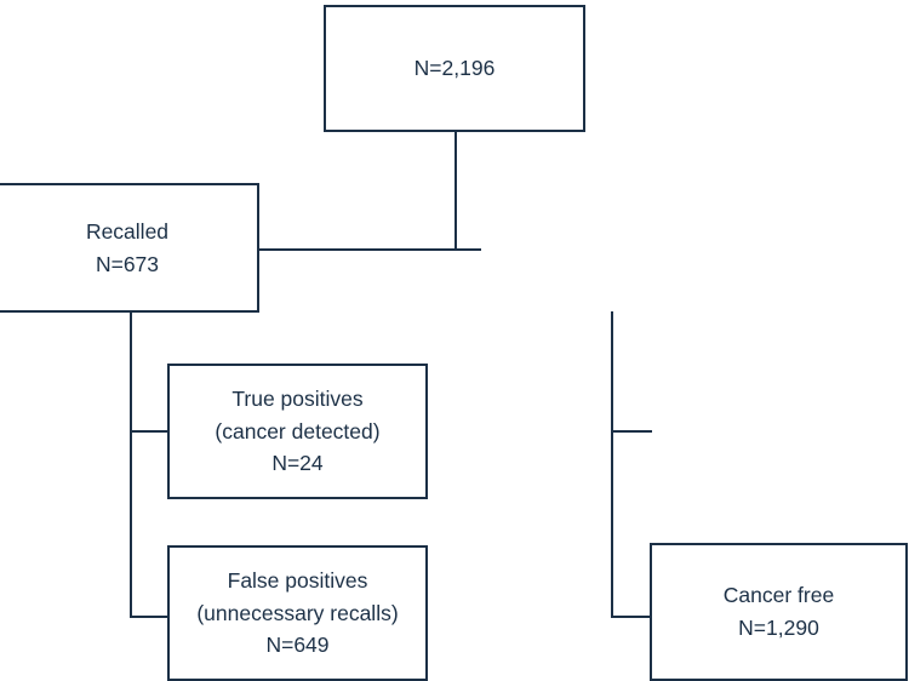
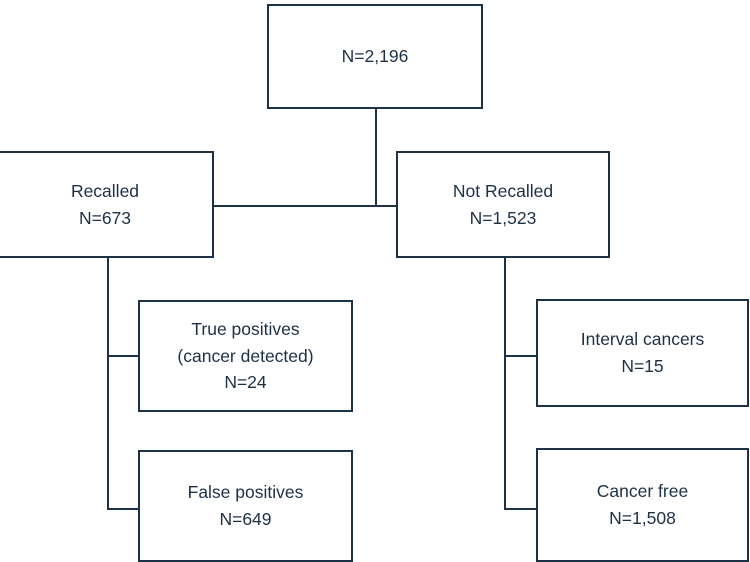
  N=2,196
  Recalled
  N=673
+ Not Recalled
+ N=1,523
  True positives
  (cancer detected)
  N=24
  False positives
- (unnecessary recalls)
  N=649
+ Interval cancers
+ N=15
  Cancer free
- N=1,290
+ N=1,508
